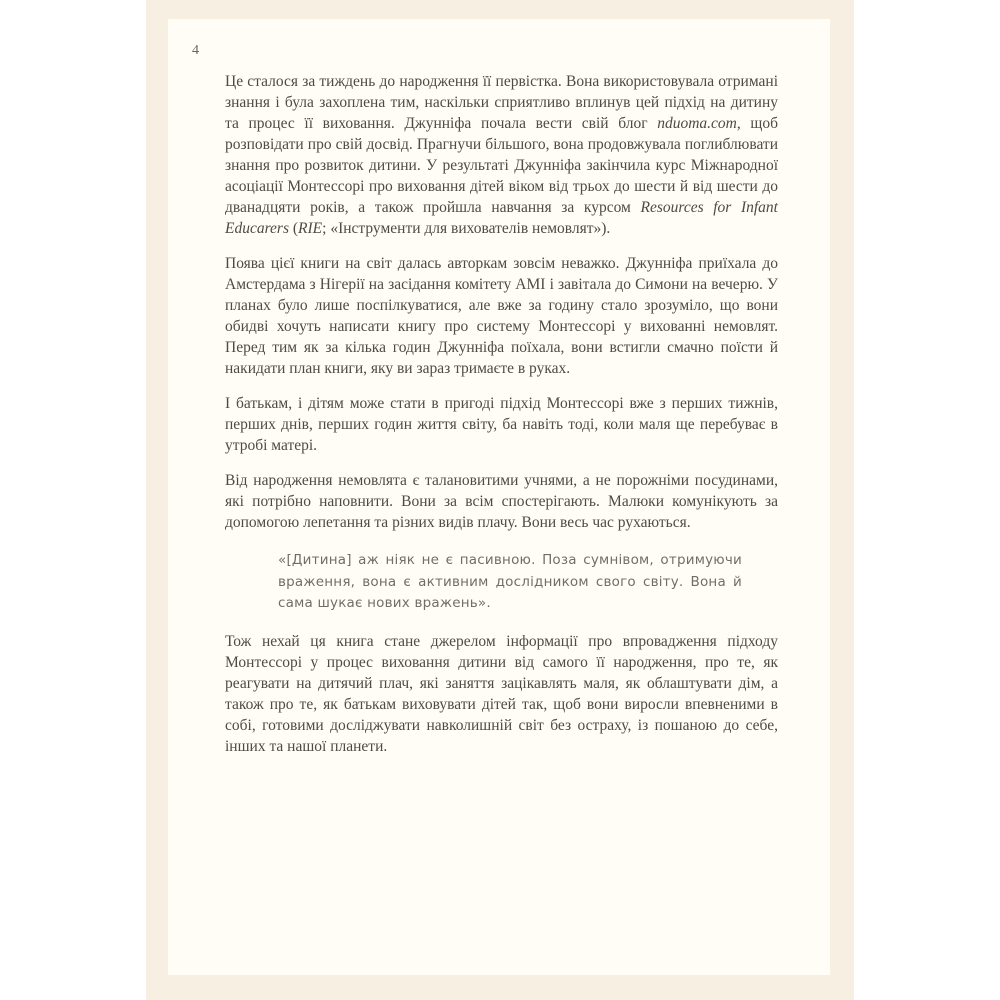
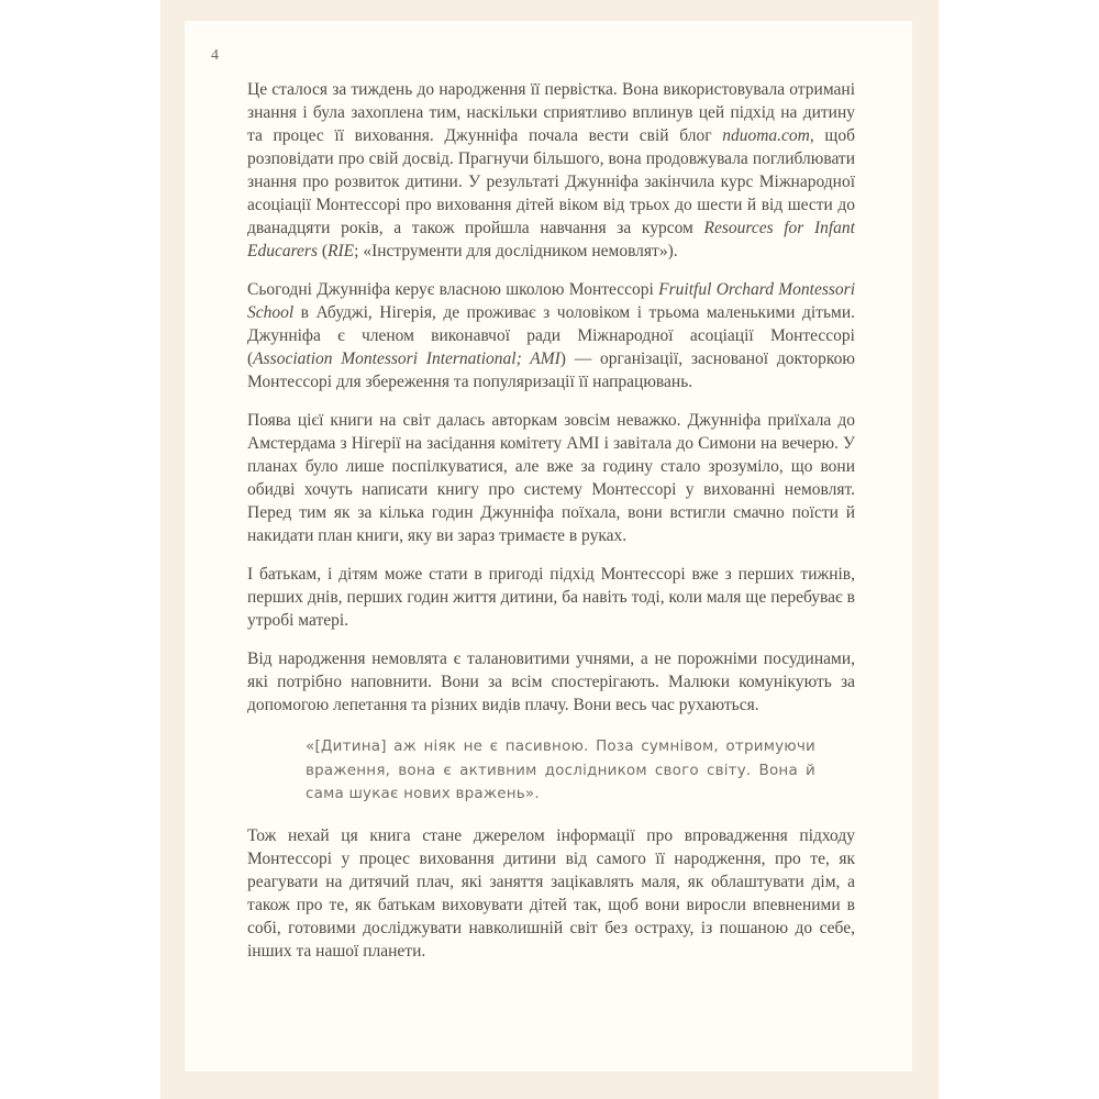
  4
- Це сталося за тиждень до народження її первістка. Вона використовувала отримані знання і була захоплена тим, наскільки сприятливо вплинув цей підхід на дитину та процес її виховання. Джунніфа почала вести свій блог nduoma.com, щоб розповідати про свій досвід. Прагнучи більшого, вона продовжувала поглиблювати знання про розвиток дитини. У результаті Джунніфа закінчила курс Міжнародної асоціації Монтессорі про виховання дітей віком від трьох до шести й від шести до дванадцяти років, а також пройшла навчання за курсом Resources for Infant Educarers (RIE; «Інструменти для вихователів немовлят»).
+ Це сталося за тиждень до народження її первістка. Вона використовувала отримані знання і була захоплена тим, наскільки сприятливо вплинув цей підхід на дитину та процес її виховання. Джунніфа почала вести свій блог nduoma.com, щоб розповідати про свій досвід. Прагнучи більшого, вона продовжувала поглиблювати знання про розвиток дитини. У результаті Джунніфа закінчила курс Міжнародної асоціації Монтессорі про виховання дітей віком від трьох до шести й від шести до дванадцяти років, а також пройшла навчання за курсом Resources for Infant Educarers (RIE; «Інструменти для дослідником немовлят»).
+ Сьогодні Джунніфа керує власною школою Монтессорі Fruitful Orchard Montessori School в Абуджі, Нігерія, де проживає з чоловіком і трьома маленькими дітьми. Джунніфа є членом виконавчої ради Міжнародної асоціації Монтессорі (Association Montessori International; AMI) — організації, заснованої докторкою Монтессорі для збереження та популяризації її напрацювань.
  Поява цієї книги на світ далась авторкам зовсім неважко. Джунніфа приїхала до Амстердама з Нігерії на засідання комітету AMI і завітала до Симони на вечерю. У планах було лише поспілкуватися, але вже за годину стало зрозуміло, що вони обидві хочуть написати книгу про систему Монтессорі у вихованні немовлят. Перед тим як за кілька годин Джунніфа поїхала, вони встигли смачно поїсти й накидати план книги, яку ви зараз тримаєте в руках.
- І батькам, і дітям може стати в пригоді підхід Монтессорі вже з перших тижнів, перших днів, перших годин життя світу, ба навіть тоді, коли маля ще перебуває в утробі матері.
+ І батькам, і дітям може стати в пригоді підхід Монтессорі вже з перших тижнів, перших днів, перших годин життя дитини, ба навіть тоді, коли маля ще перебуває в утробі матері.
  Від народження немовлята є талановитими учнями, а не порожніми посудинами, які потрібно наповнити. Вони за всім спостерігають. Малюки комунікують за допомогою лепетання та різних видів плачу. Вони весь час рухаються.
  «[Дитина] аж ніяк не є пасивною. Поза сумнівом, отримуючи враження, вона є активним дослідником свого світу. Вона й сама шукає нових вражень».
  Тож нехай ця книга стане джерелом інформації про впровадження підходу Монтессорі у процес виховання дитини від самого її народження, про те, як реагувати на дитячий плач, які заняття зацікавлять маля, як облаштувати дім, а також про те, як батькам виховувати дітей так, щоб вони виросли впевненими в собі, готовими досліджувати навколишній світ без остраху, із пошаною до себе, інших та нашої планети.
